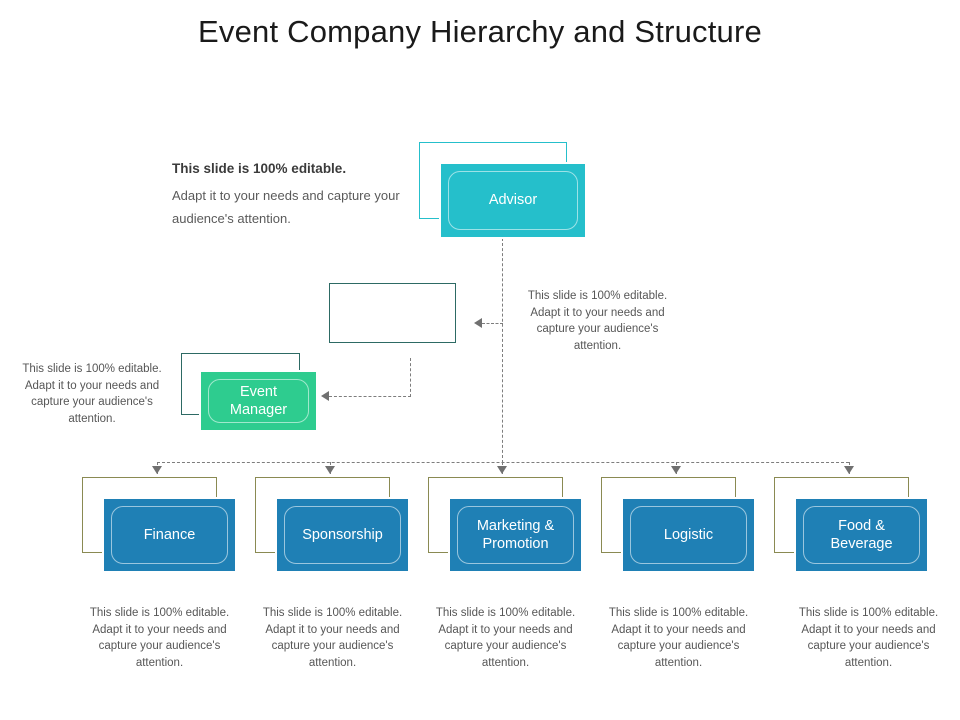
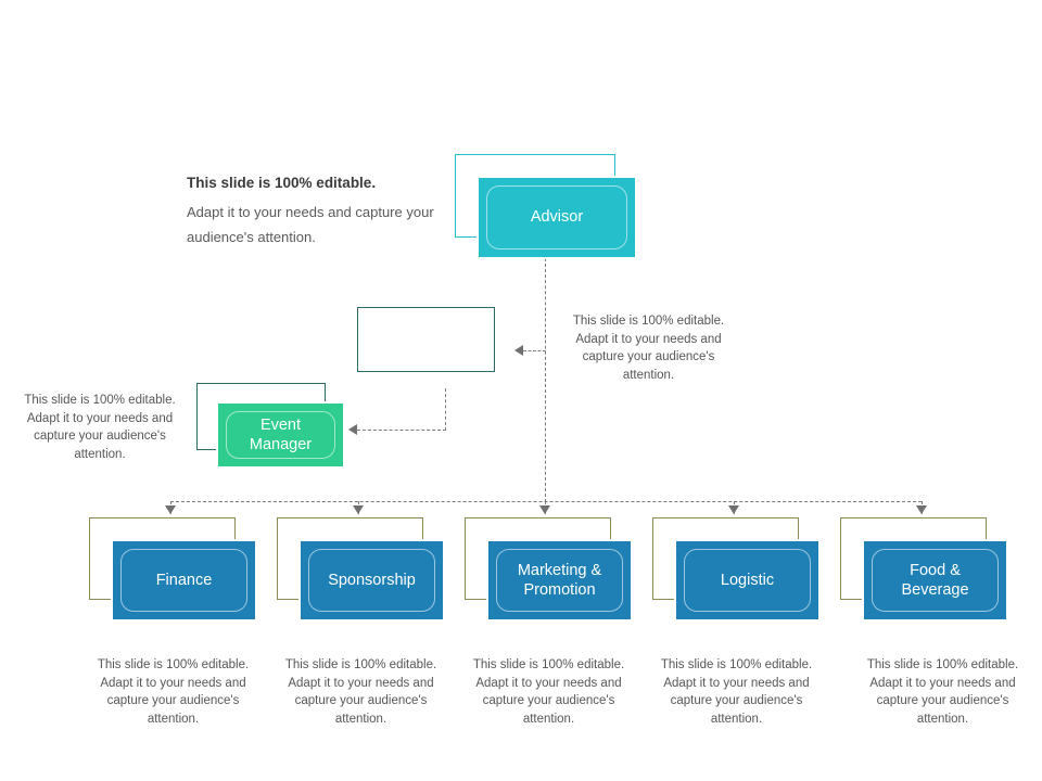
- Event Company Hierarchy and Structure
  This slide is 100% editable.
  Adapt it to your needs and capture your audience's attention.
  Advisor
  Event
  Manager
  Finance
  Sponsorship
  Marketing &
  Promotion
  Logistic
  Food &
  Beverage
  This slide is 100% editable. Adapt it to your needs and capture your audience's attention.
  This slide is 100% editable. Adapt it to your needs and capture your audience's attention.
  This slide is 100% editable. Adapt it to your needs and capture your audience's attention.
  This slide is 100% editable. Adapt it to your needs and capture your audience's attention.
  This slide is 100% editable. Adapt it to your needs and capture your audience's attention.
  This slide is 100% editable. Adapt it to your needs and capture your audience's attention.
  This slide is 100% editable. Adapt it to your needs and capture your audience's attention.
